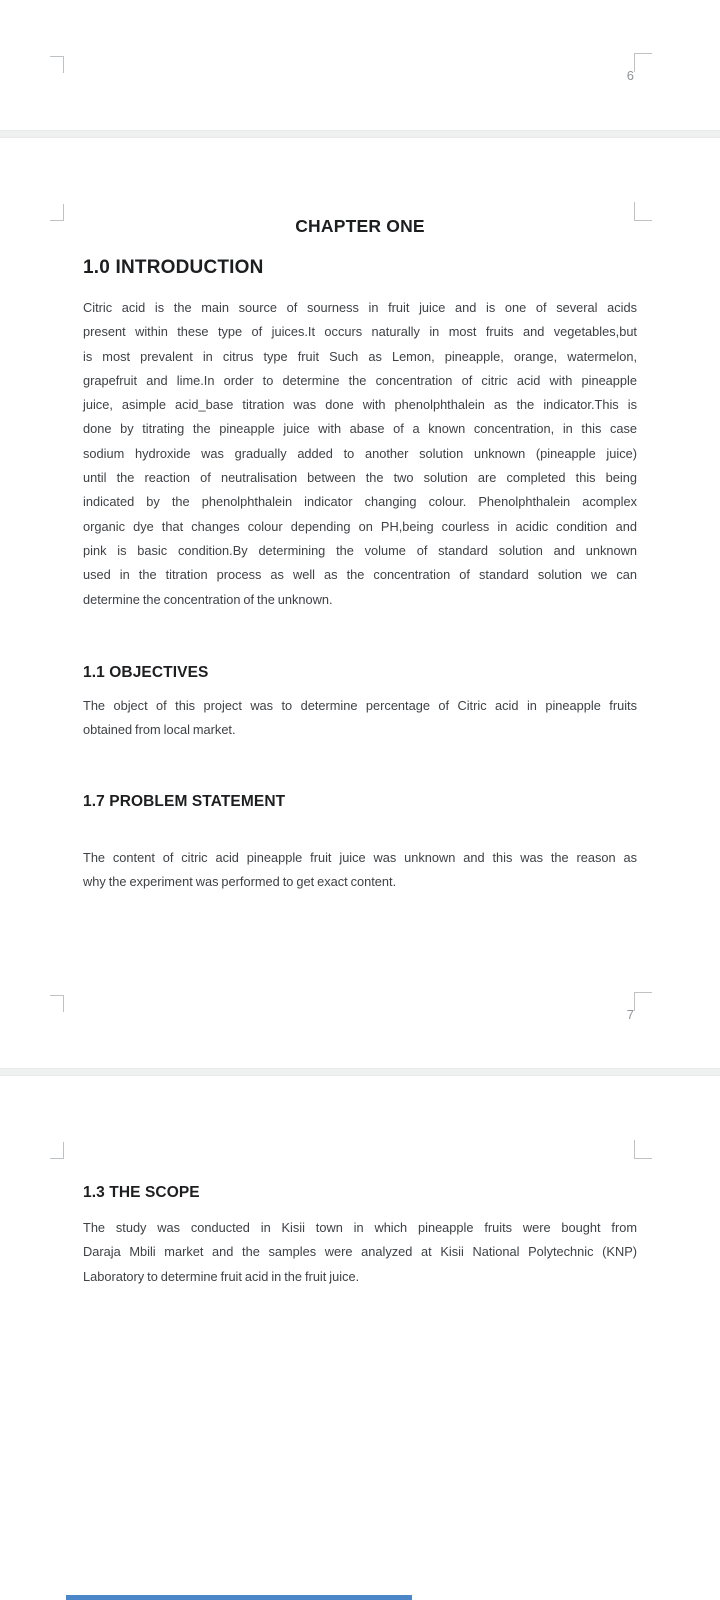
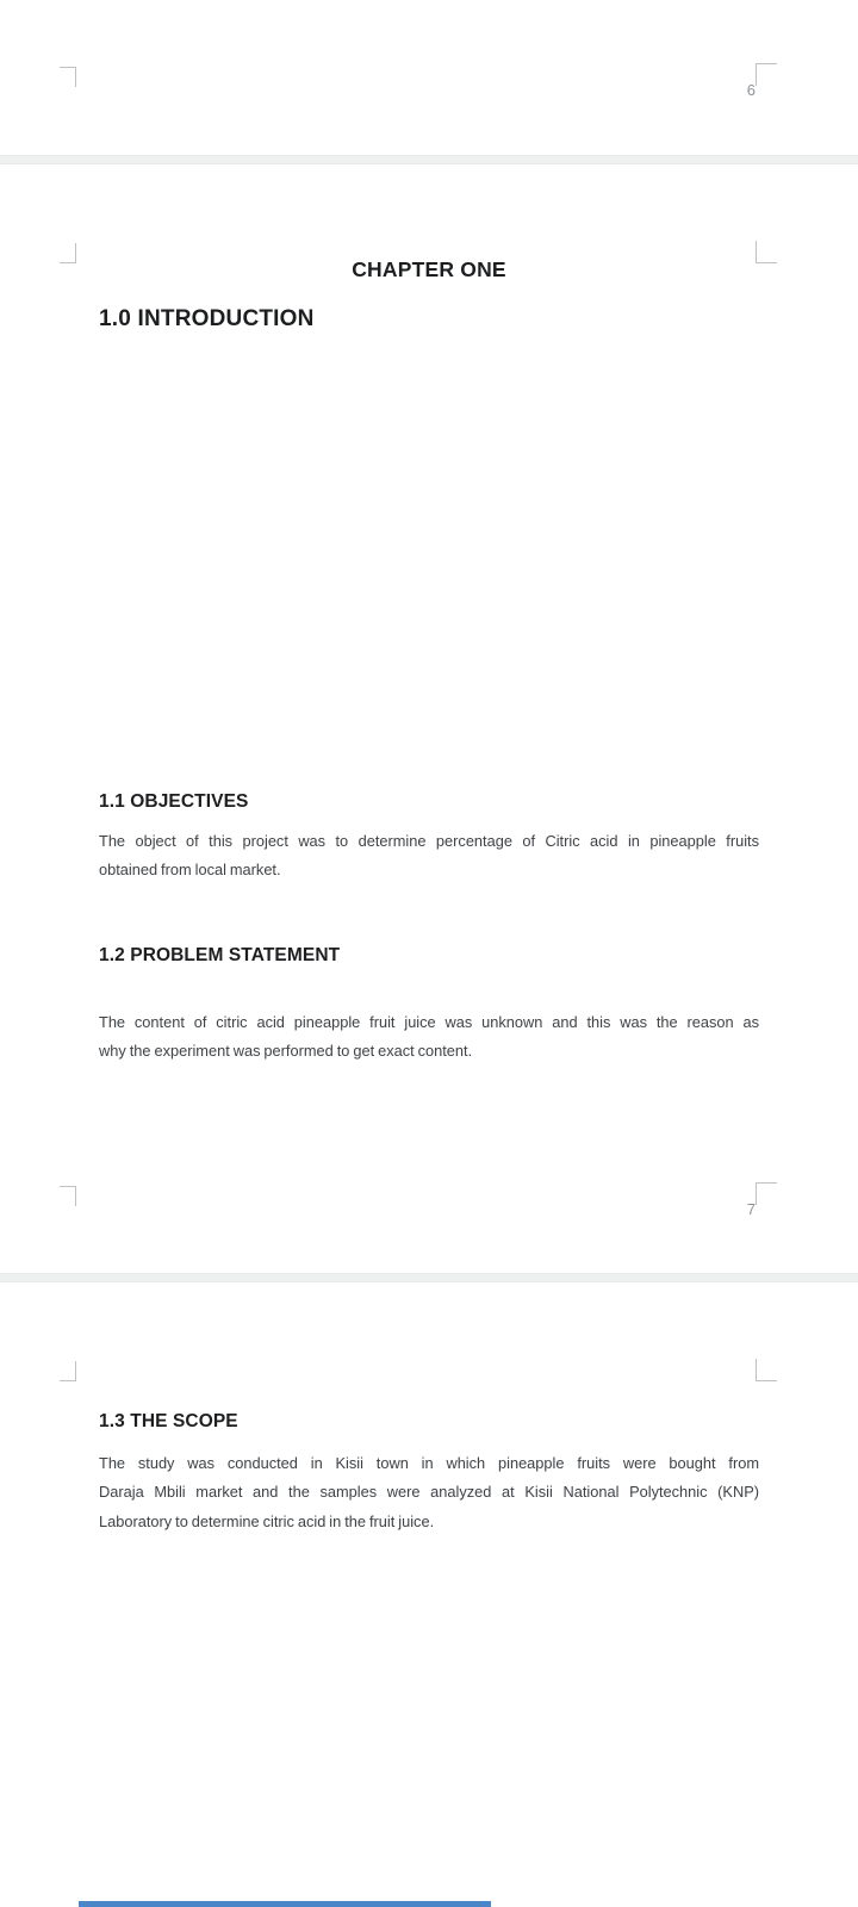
  6
  CHAPTER ONE
  1.0 INTRODUCTION
- Citric acid is the main source of sourness in fruit juice and is one of several acids
- present within these type of juices.It occurs naturally in most fruits and vegetables,but
- is most prevalent in citrus type fruit Such as Lemon, pineapple, orange, watermelon,
- grapefruit and lime.In order to determine the concentration of citric acid with pineapple
- juice, asimple acid_base titration was done with phenolphthalein as the indicator.This is
- done by titrating the pineapple juice with abase of a known concentration, in this case
- sodium hydroxide was gradually added to another solution unknown (pineapple juice)
- until the reaction of neutralisation between the two solution are completed this being
- indicated by the phenolphthalein indicator changing colour. Phenolphthalein acomplex
- organic dye that changes colour depending on PH,being courless in acidic condition and
- pink is basic condition.By determining the volume of standard solution and unknown
- used in the titration process as well as the concentration of standard solution we can
- determine the concentration of the unknown.
  1.1 OBJECTIVES
  The object of this project was to determine percentage of Citric acid in pineapple fruits
  obtained from local market.
- 1.7 PROBLEM STATEMENT
+ 1.2 PROBLEM STATEMENT
  The content of citric acid pineapple fruit juice was unknown and this was the reason as
  why the experiment was performed to get exact content.
  7
  1.3 THE SCOPE
  The study was conducted in Kisii town in which pineapple fruits were bought from
  Daraja Mbili market and the samples were analyzed at Kisii National Polytechnic (KNP)
- Laboratory to determine fruit acid in the fruit juice.
+ Laboratory to determine citric acid in the fruit juice.
